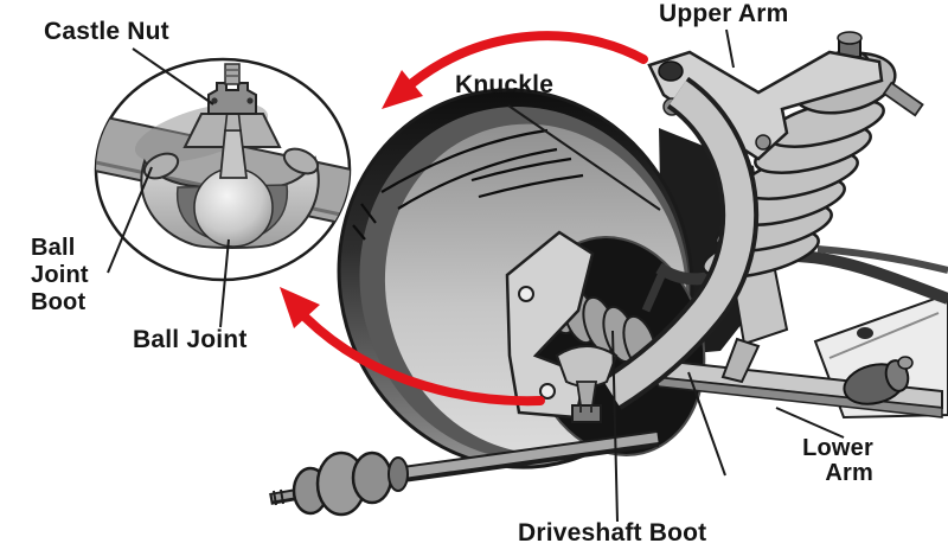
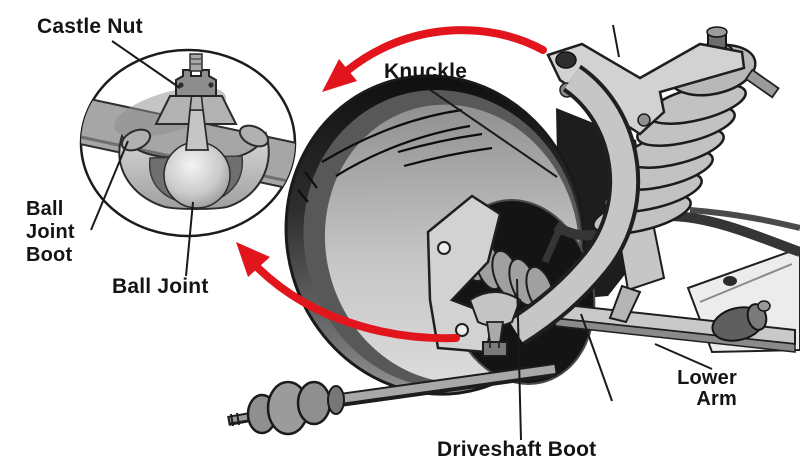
  Castle Nut
  Ball Joint Boot
  Ball Joint
  Knuckle
- Upper Arm
  Lower Arm
  Driveshaft Boot
